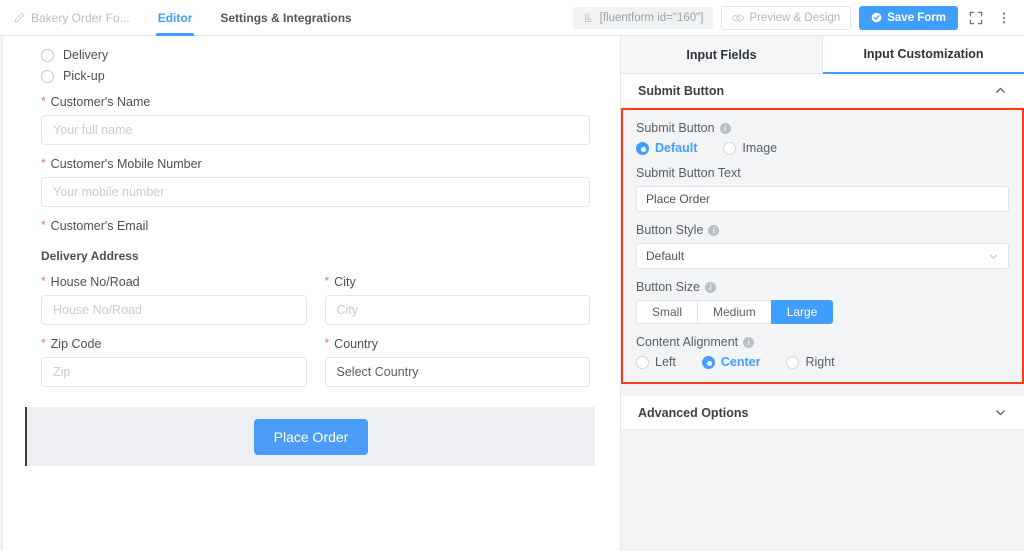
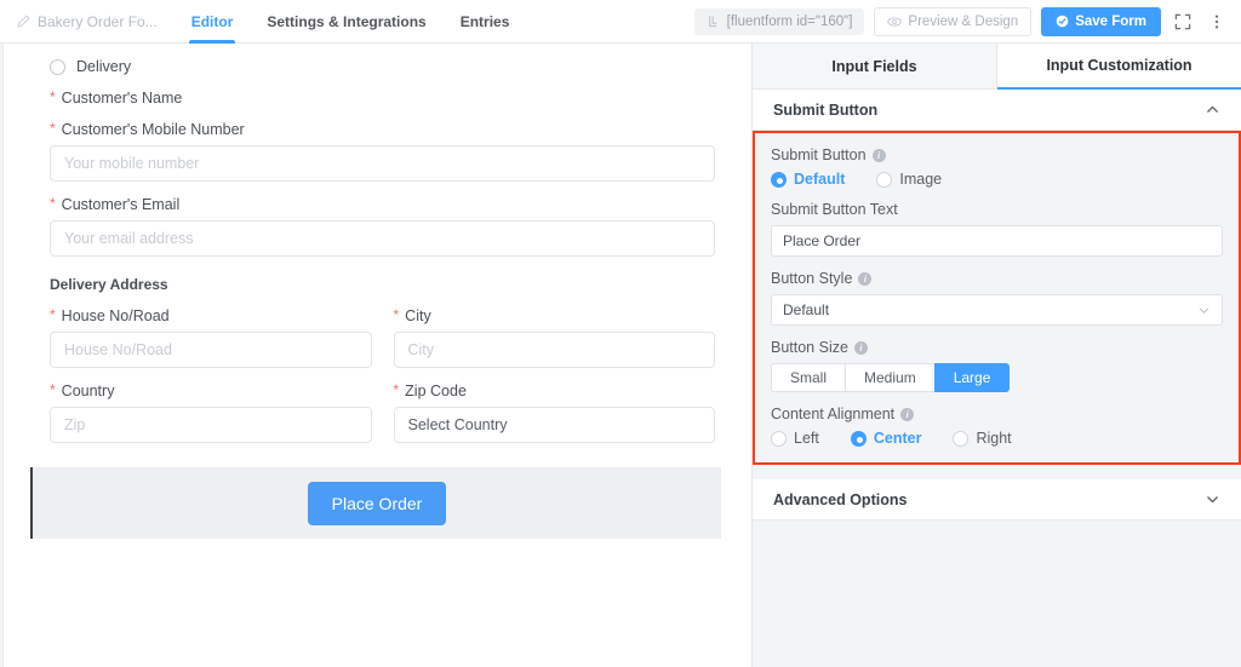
  Bakery Order Fo...
  Editor
  Settings & Integrations
+ Entries
  [fluentform id="160"]
  Preview & Design
  Save Form
  Delivery
- Pick-up
  *
  Customer's Name
- Your full name
  *
  Customer's Mobile Number
  Your mobile number
  *
  Customer's Email
+ Your email address
  Delivery Address
  *
  House No/Road
  House No/Road
  *
  City
  City
  *
- Zip Code
+ Country
  Zip
  *
- Country
+ Zip Code
  Select Country
  Place Order
  Input Fields
  Input Customization
  Submit Button
  Submit Button
  i
  Default
  Image
  Submit Button Text
  Place Order
  Button Style
  i
  Default
  Button Size
  i
  Small
  Medium
  Large
  Content Alignment
  i
  Left
  Center
  Right
  Advanced Options
